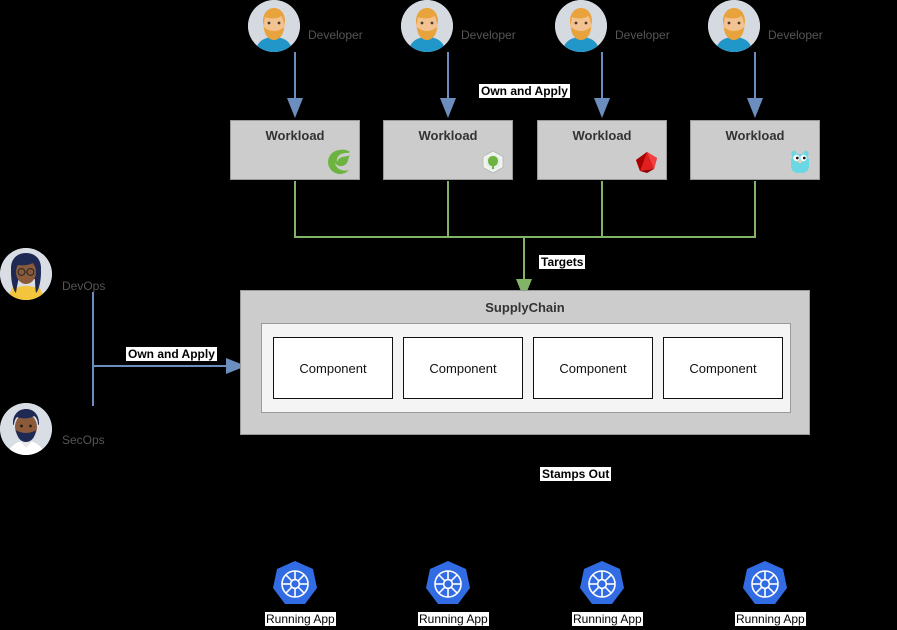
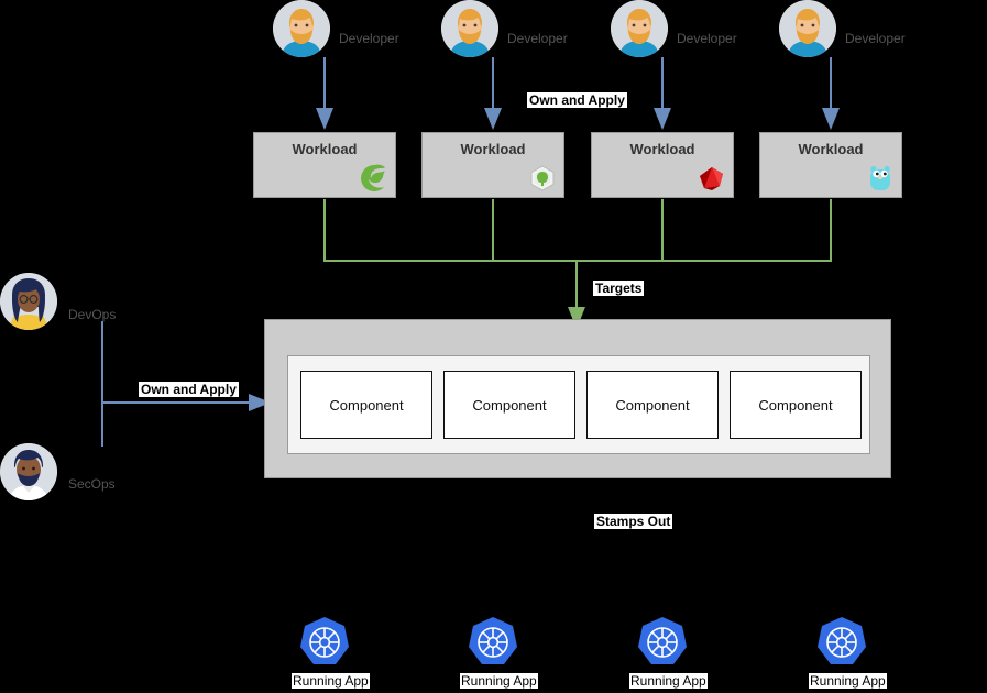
  Developer
  Developer
  Developer
  Developer
  Own and Apply
  Workload
  Workload
  Workload
  Workload
  Targets
  DevOps
  SecOps
  Own and Apply
- SupplyChain
  Component
  Component
  Component
  Component
  Stamps Out
  Running App
  Running App
  Running App
  Running App
